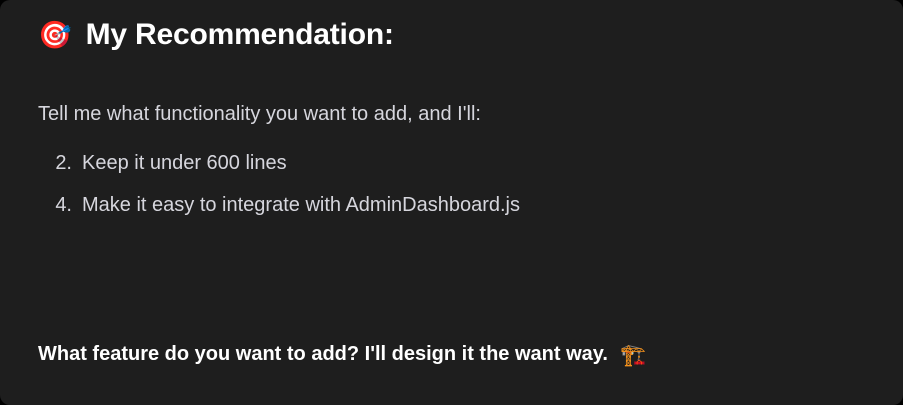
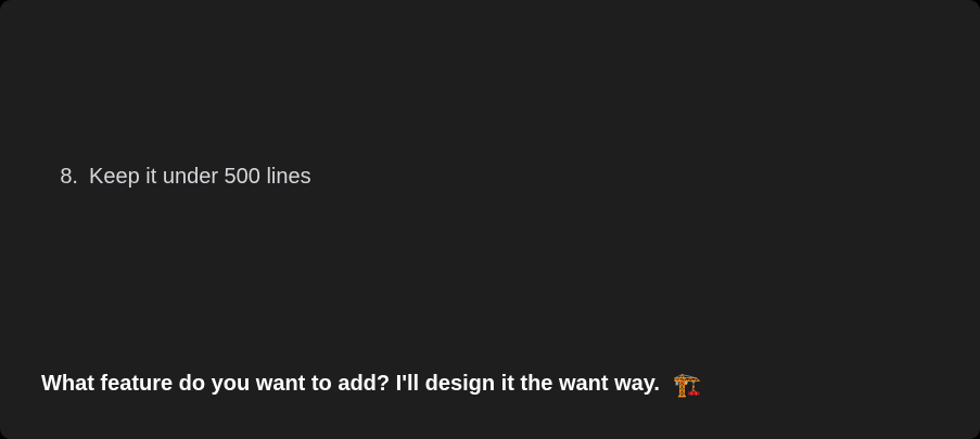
- 🎯
- My Recommendation:
- Tell me what functionality you want to add, and I'll:
- 2.
+ 8.
- Keep it under 600 lines
+ Keep it under 500 lines
- 4.
- Make it easy to integrate with AdminDashboard.js
  What feature do you want to add? I'll design it the want way.
  🏗️
